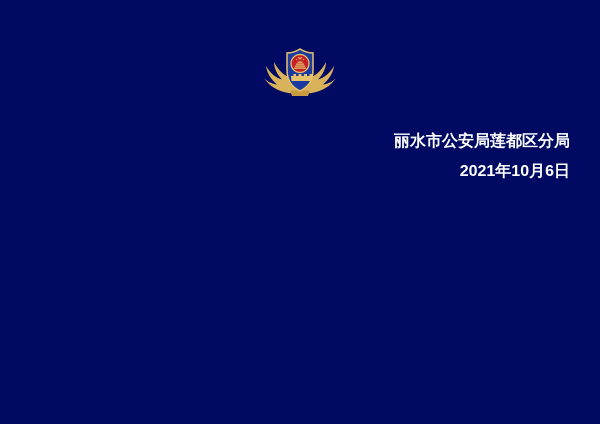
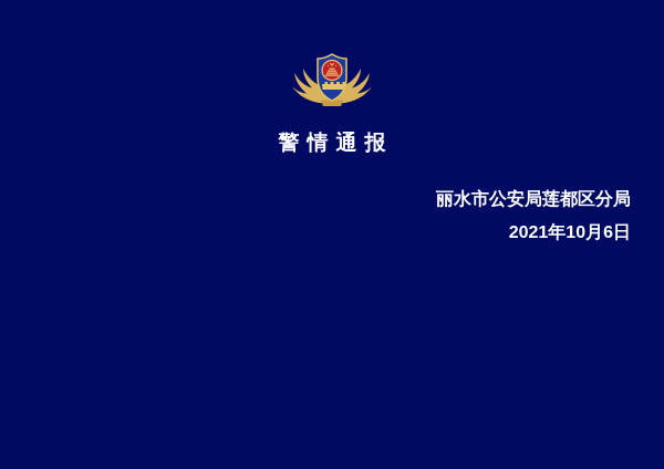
+ 警情通报
  丽水市公安局莲都区分局
  2021年10月6日
